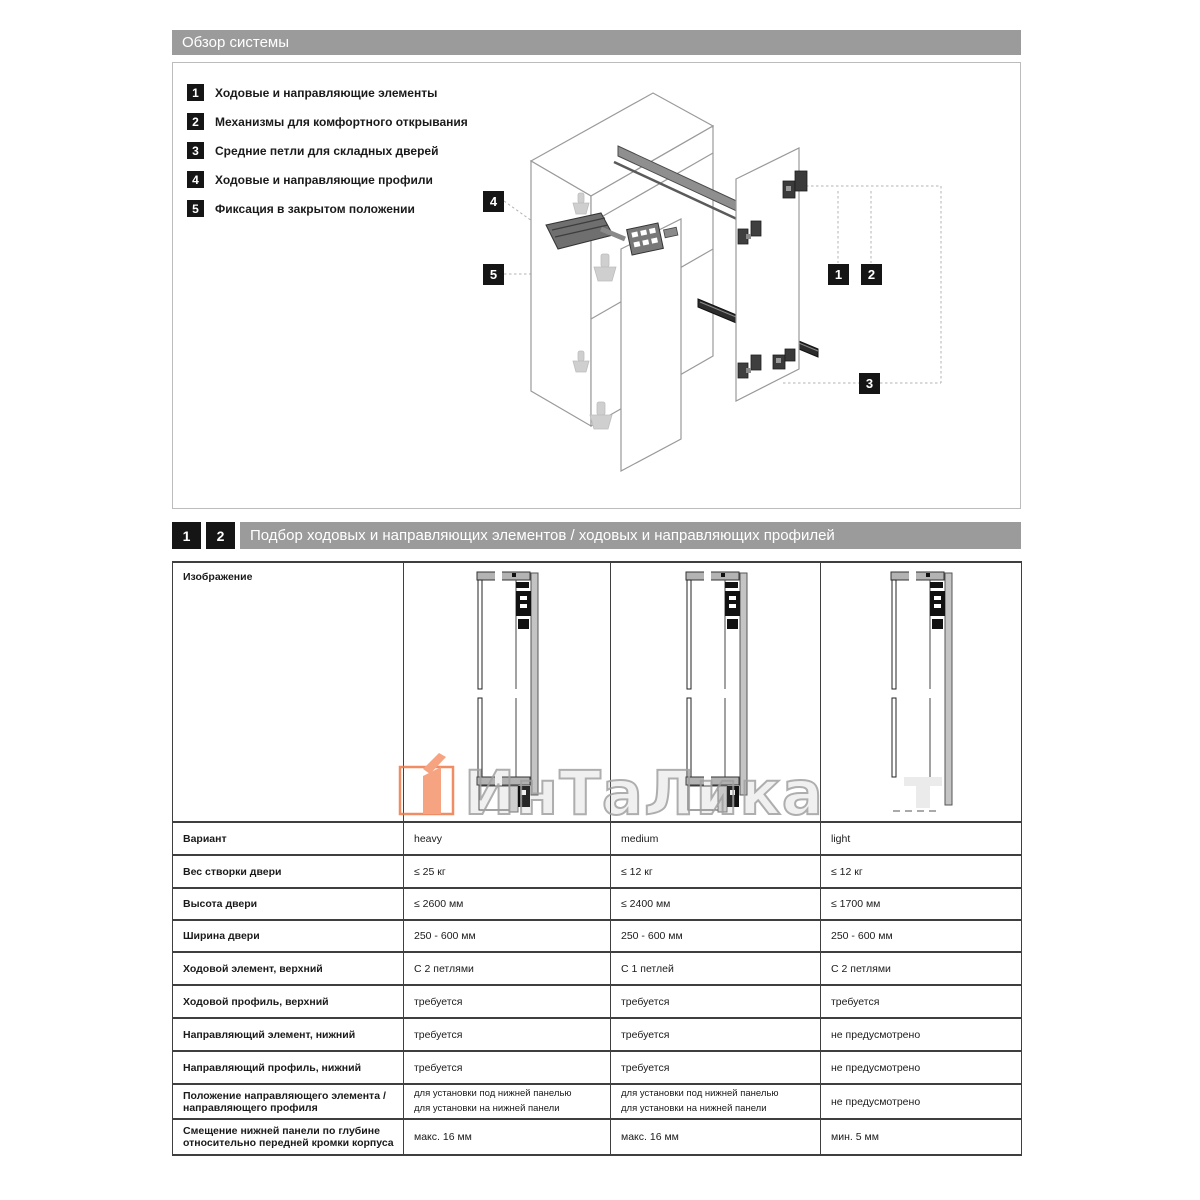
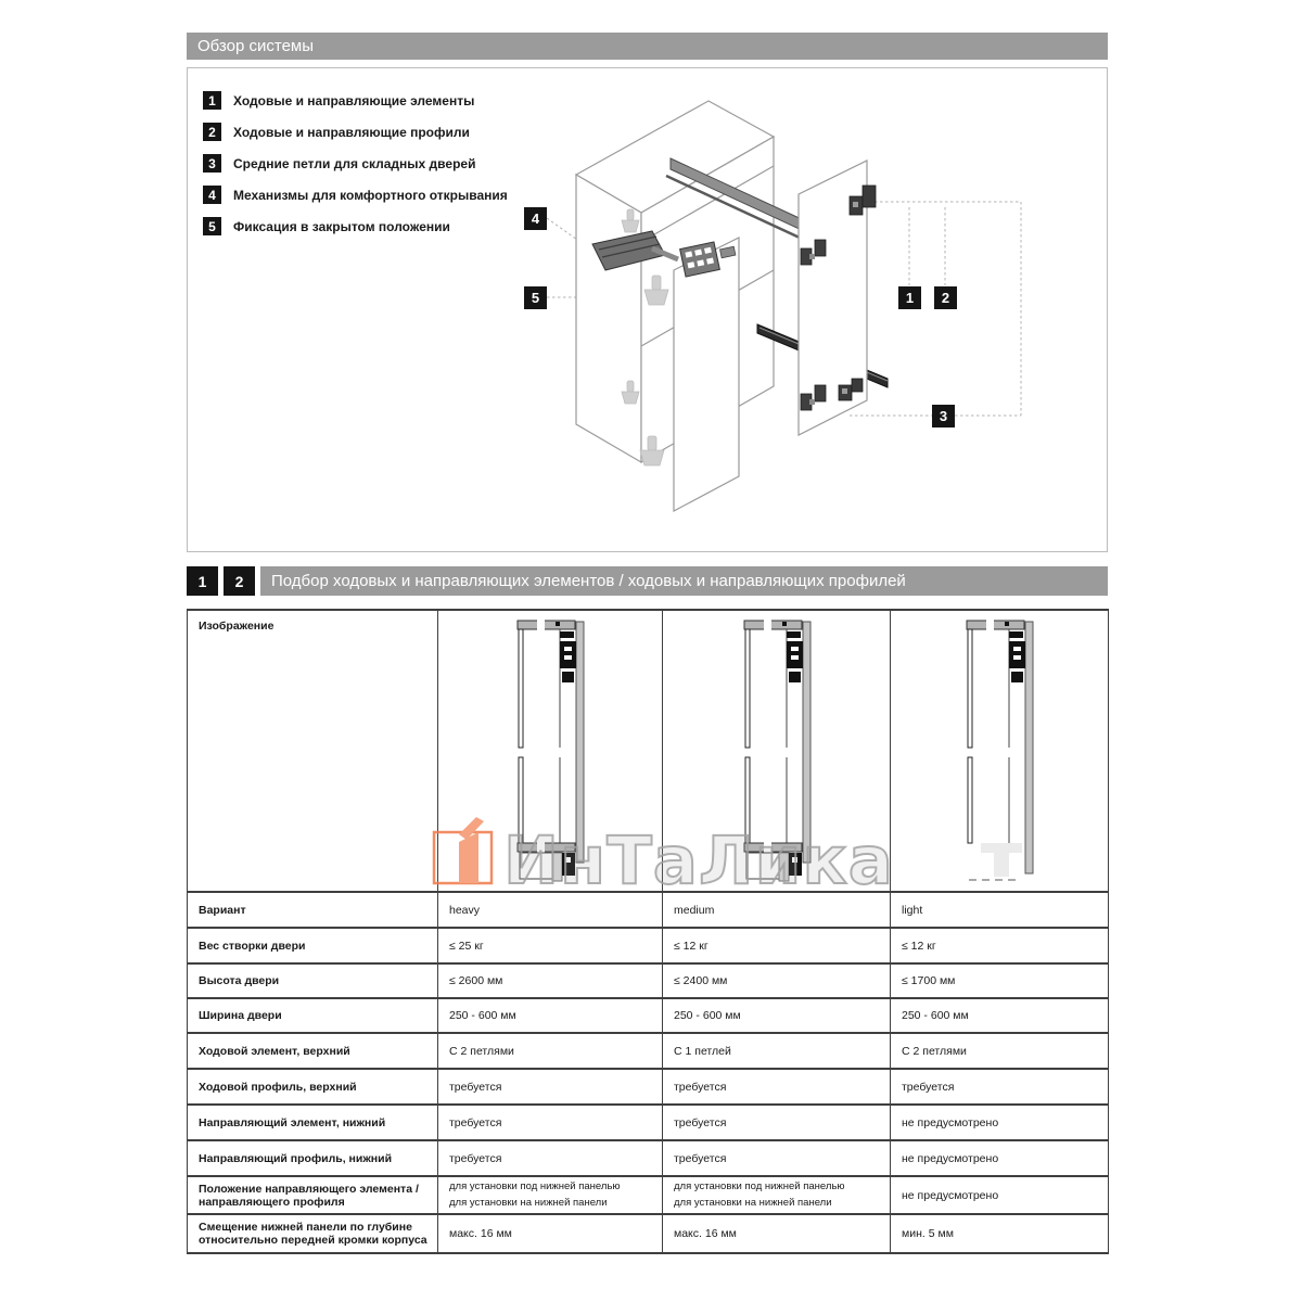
  Обзор системы
  1
  Ходовые и направляющие элементы
  2
- Механизмы для комфортного открывания
+ Ходовые и направляющие профили
  3
  Средние петли для складных дверей
  4
- Ходовые и направляющие профили
+ Механизмы для комфортного открывания
  5
  Фиксация в закрытом положении
  4
  5
  1
  2
  3
  1
  2
  Подбор ходовых и направляющих элементов / ходовых и направляющих профилей
  Изображение
  Вариант	heavy	medium	light
  Вес створки двери	≤ 25 кг	≤ 12 кг	≤ 12 кг
  Высота двери	≤ 2600 мм	≤ 2400 мм	≤ 1700 мм
  Ширина двери	250 - 600 мм	250 - 600 мм	250 - 600 мм
  Ходовой элемент, верхний	С 2 петлями	С 1 петлей	С 2 петлями
  Ходовой профиль, верхний	требуется	требуется	требуется
  Направляющий элемент, нижний	требуется	требуется	не предусмотрено
  Направляющий профиль, нижний	требуется	требуется	не предусмотрено
  Положение направляющего элемента / направляющего профиля	для установки под нижней панелью для установки на нижней панели	для установки под нижней панелью для установки на нижней панели	не предусмотрено
  Смещение нижней панели по глубине относительно передней кромки корпуса	макс. 16 мм	макс. 16 мм	мин. 5 мм
  ИнТаЛика
